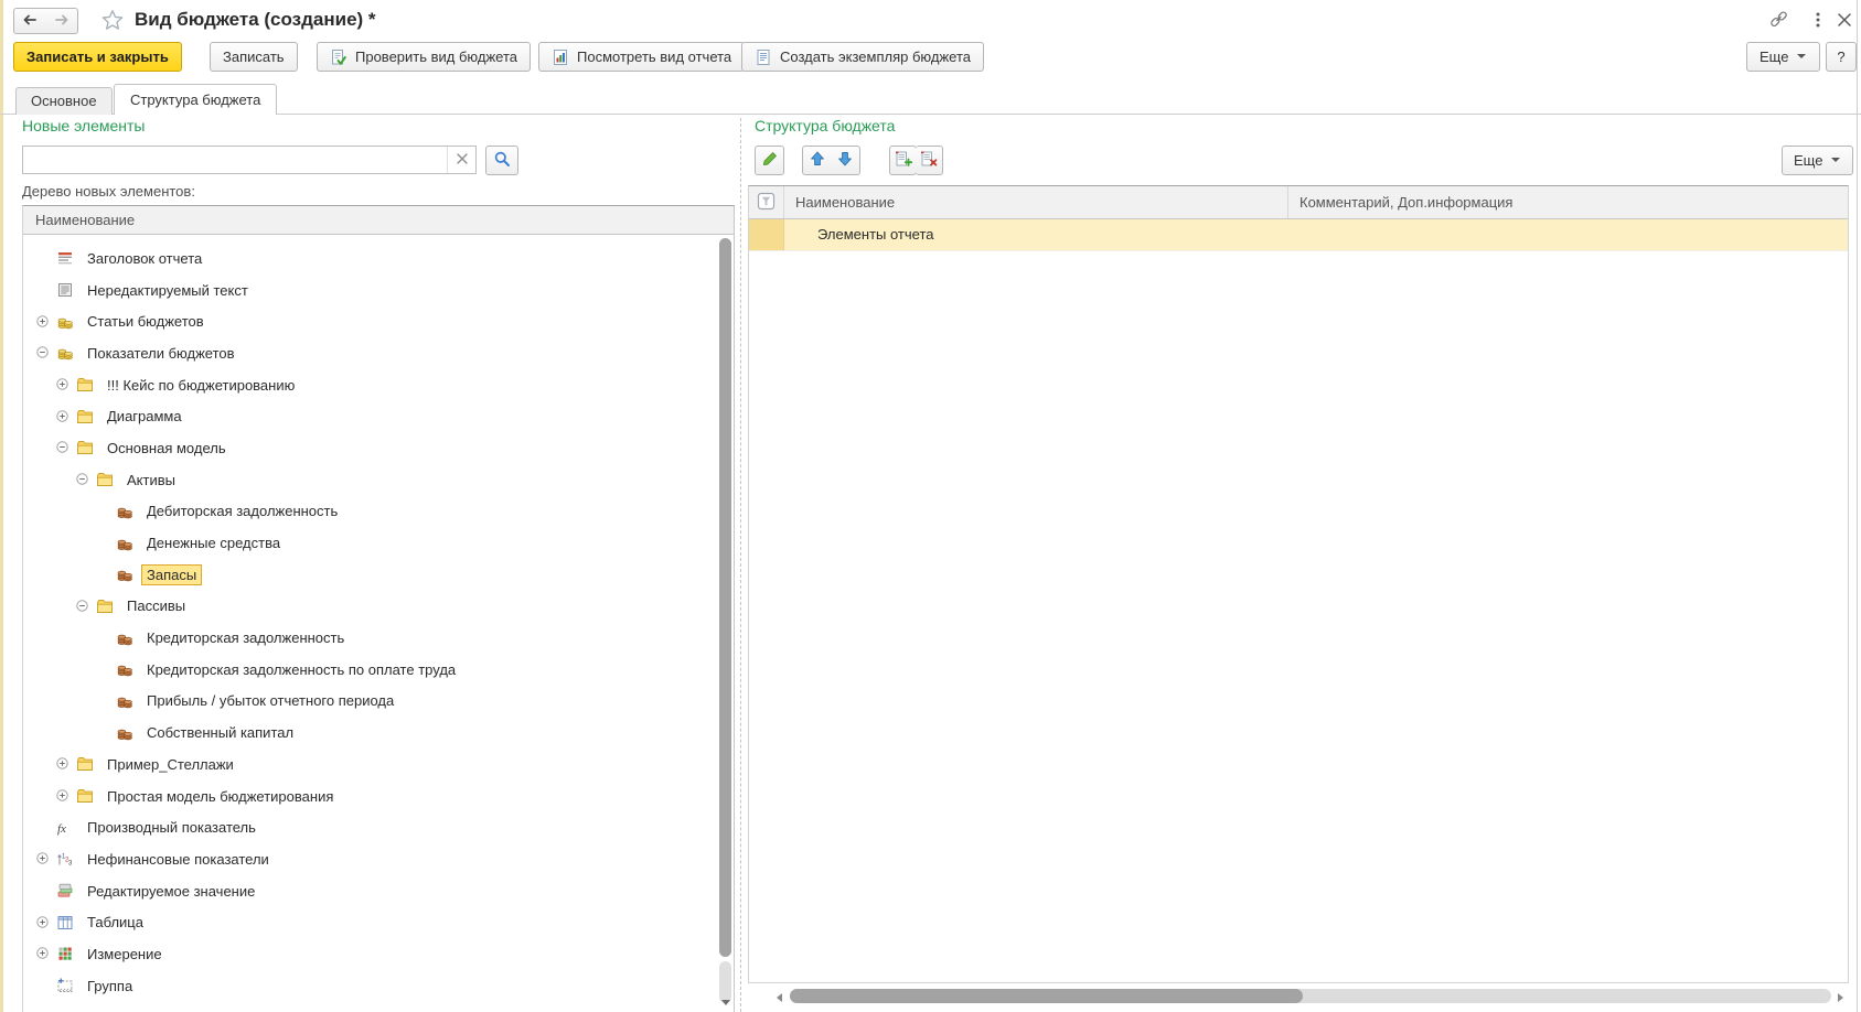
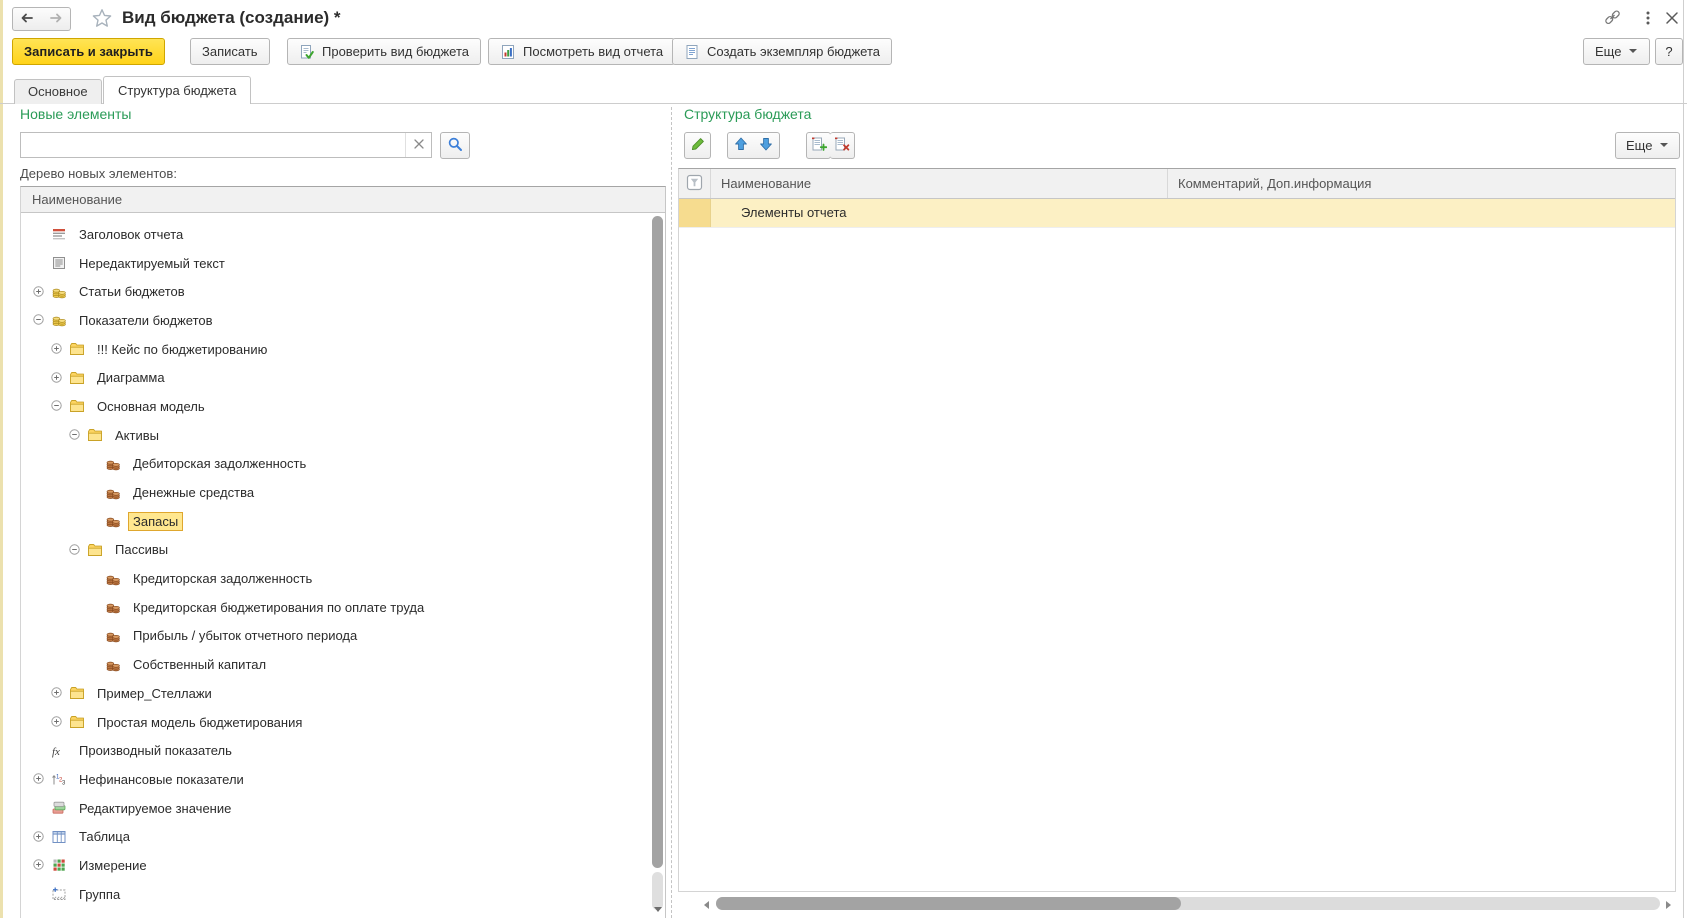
  Вид бюджета (создание) *
  Записать и закрыть
  Записать
  Проверить вид бюджета
  Посмотреть вид отчета
  Создать экземпляр бюджета
  Еще
  ?
  Основное
  Структура бюджета
  Новые элементы
  Дерево новых элементов:
  Наименование
  Заголовок отчета
  Нередактируемый текст
  Статьи бюджетов
  Показатели бюджетов
  !!! Кейс по бюджетированию
  Диаграмма
  Основная модель
  Активы
  Дебиторская задолженность
  Денежные средства
  Запасы
  Пассивы
  Кредиторская задолженность
- Кредиторская задолженность по оплате труда
+ Кредиторская бюджетирования по оплате труда
  Прибыль / убыток отчетного периода
  Собственный капитал
  Пример_Стеллажи
  Простая модель бюджетирования
  fx
  Производный показатель
  Нефинансовые показатели
  Редактируемое значение
  Таблица
  Измерение
  Группа
  Структура бюджета
  Еще
  Наименование
  Комментарий, Доп.информация
  Элементы отчета
